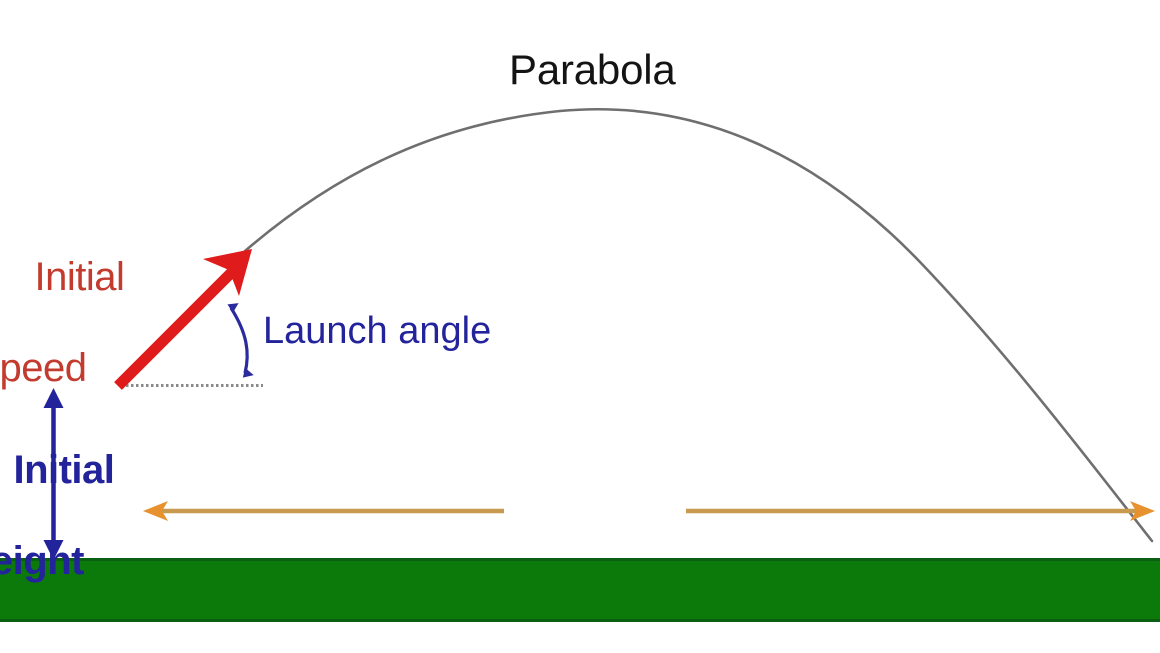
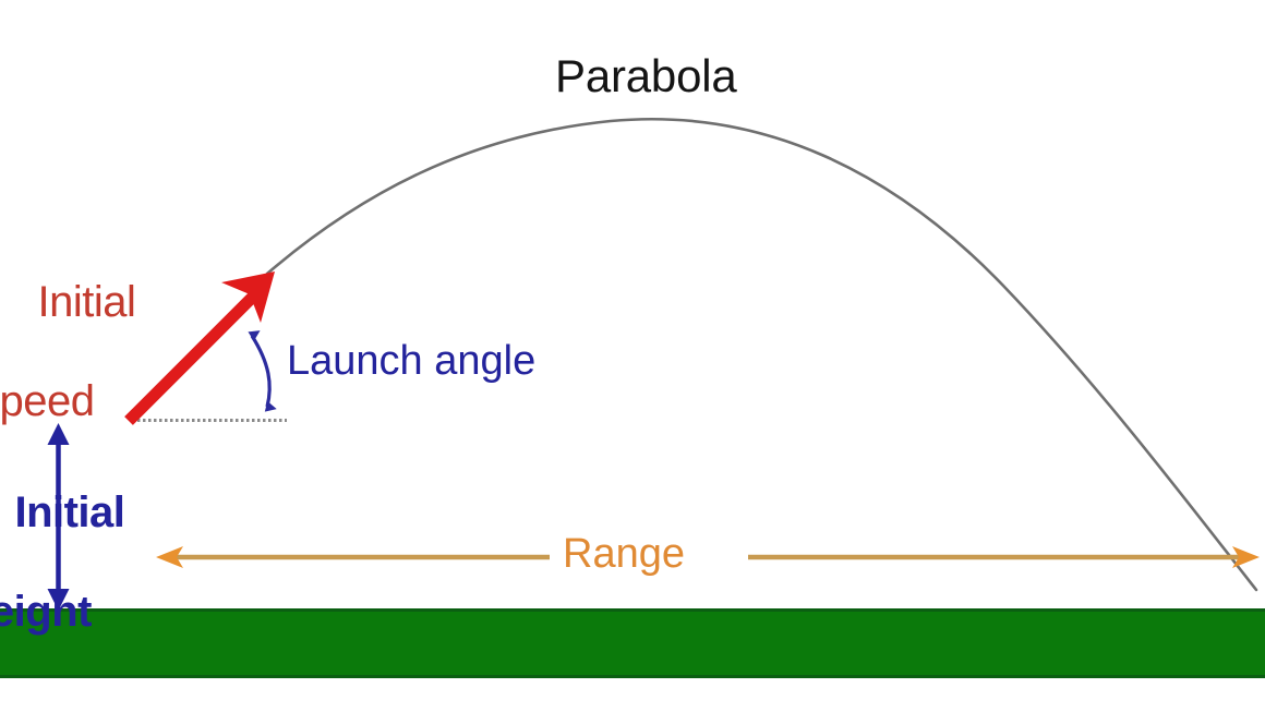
  Parabola
  Launch angle
+ Range
  Initial
  peed
  Initial
  eight
